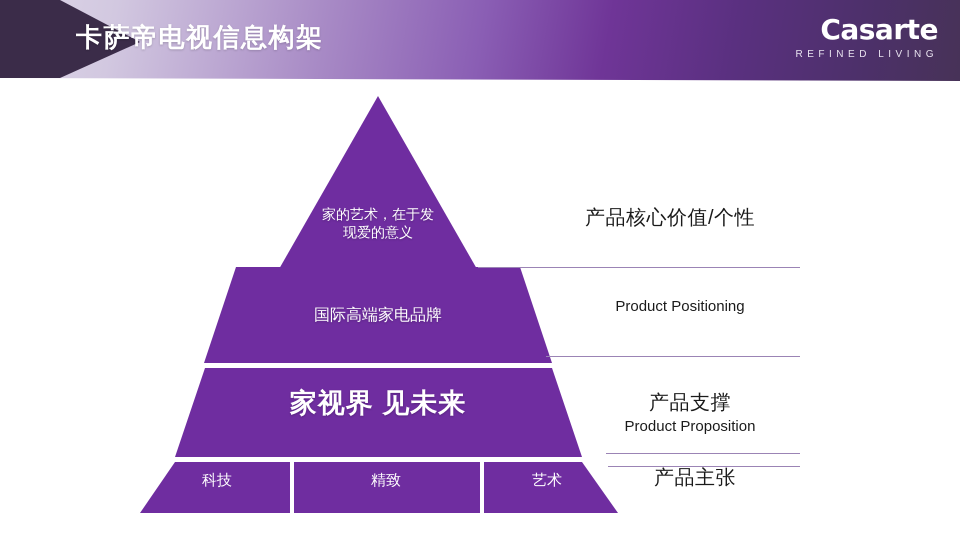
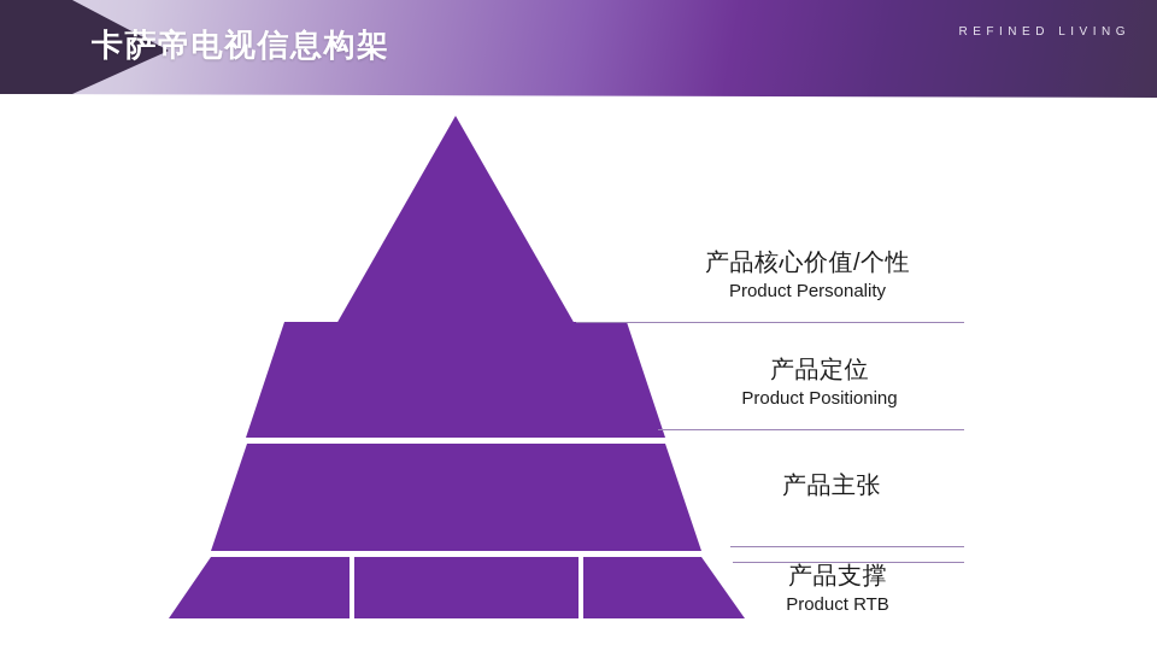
  卡萨帝电视信息构架
- Casarte
  REFINED LIVING
- 家的艺术，在于发
- 现爱的意义
- 国际高端家电品牌
- 家视界 见未来
- 科技
- 精致
- 艺术
  产品核心价值/个性
+ Product Personality
+ 产品定位
  Product Positioning
- 产品支撑
+ 产品主张
- Product Proposition
- 产品主张
+ 产品支撑
+ Product RTB
